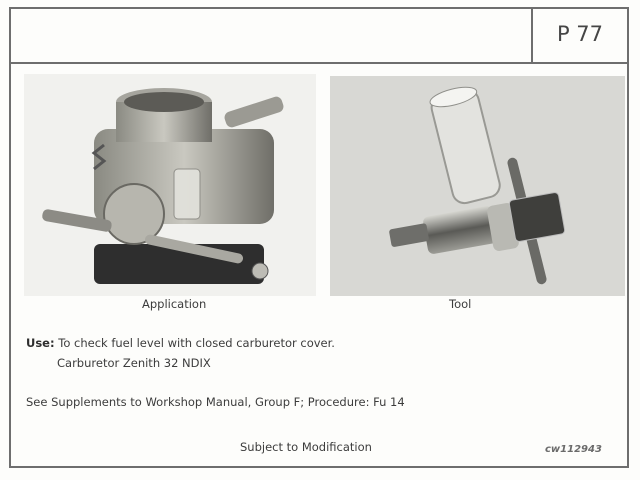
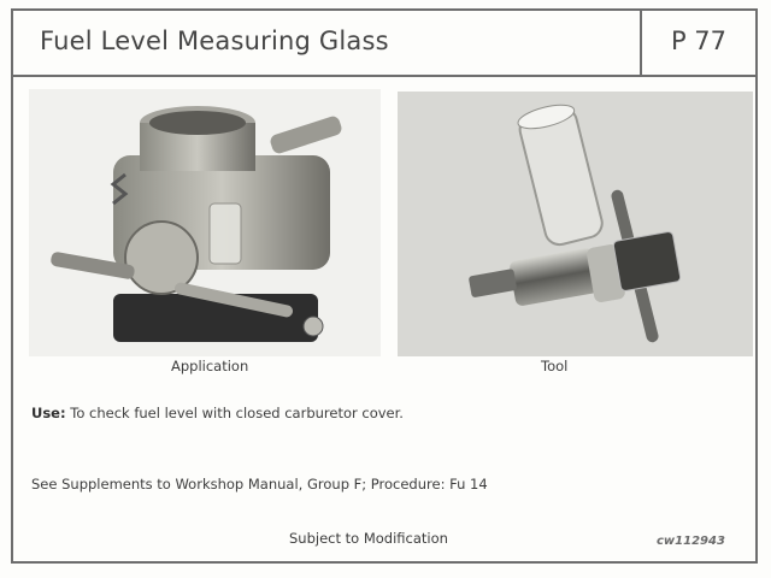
+ Fuel Level Measuring Glass
  P 77
  Application
  Tool
  Use: To check fuel level with closed carburetor cover.
- Carburetor Zenith 32 NDIX
  See Supplements to Workshop Manual, Group F; Procedure: Fu 14
  Subject to Modification
  cw112943
